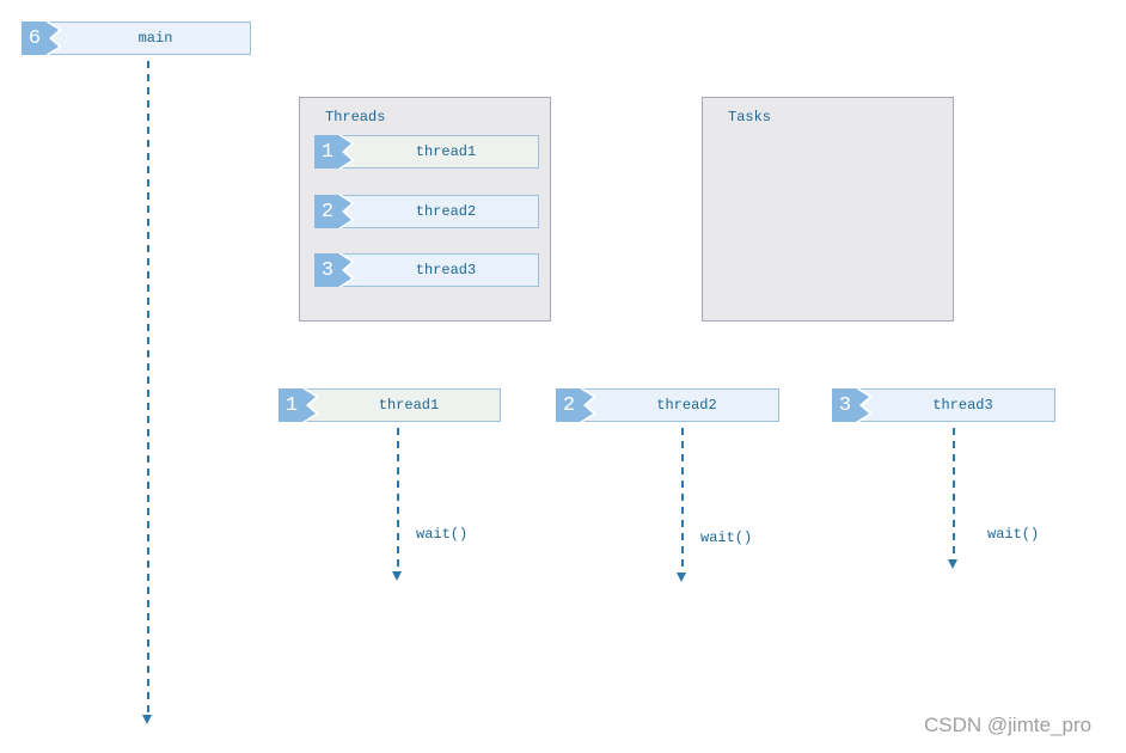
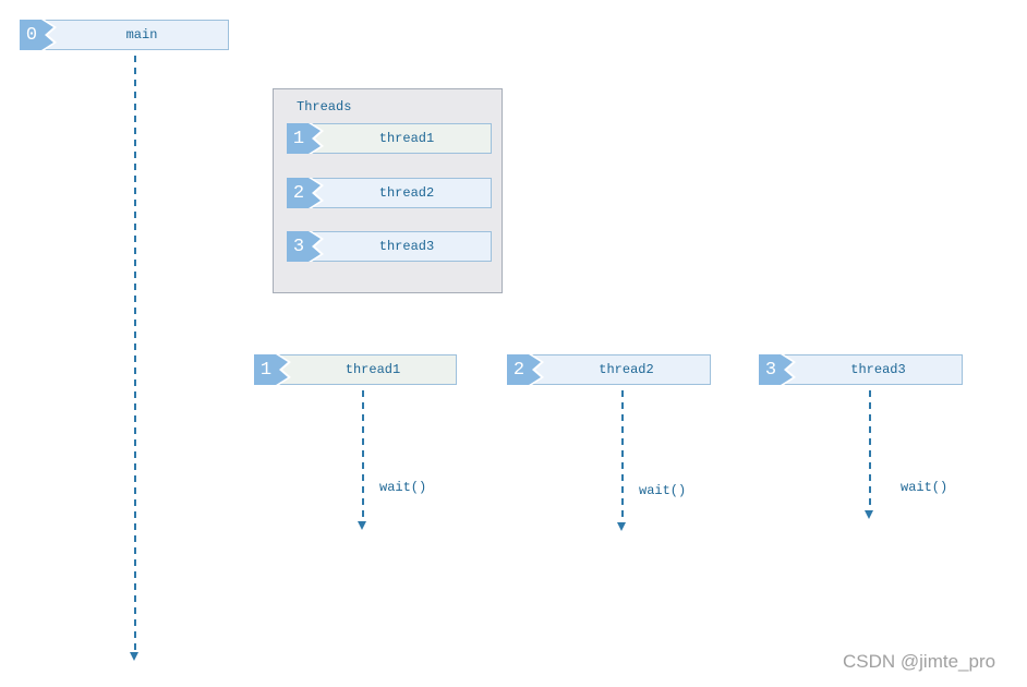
- 6
+ 0
  main
  Threads
  1
  thread1
  2
  thread2
  3
  thread3
- Tasks
  1
  thread1
  wait()
  2
  thread2
  wait()
  3
  thread3
  wait()
  CSDN @jimte_pro
